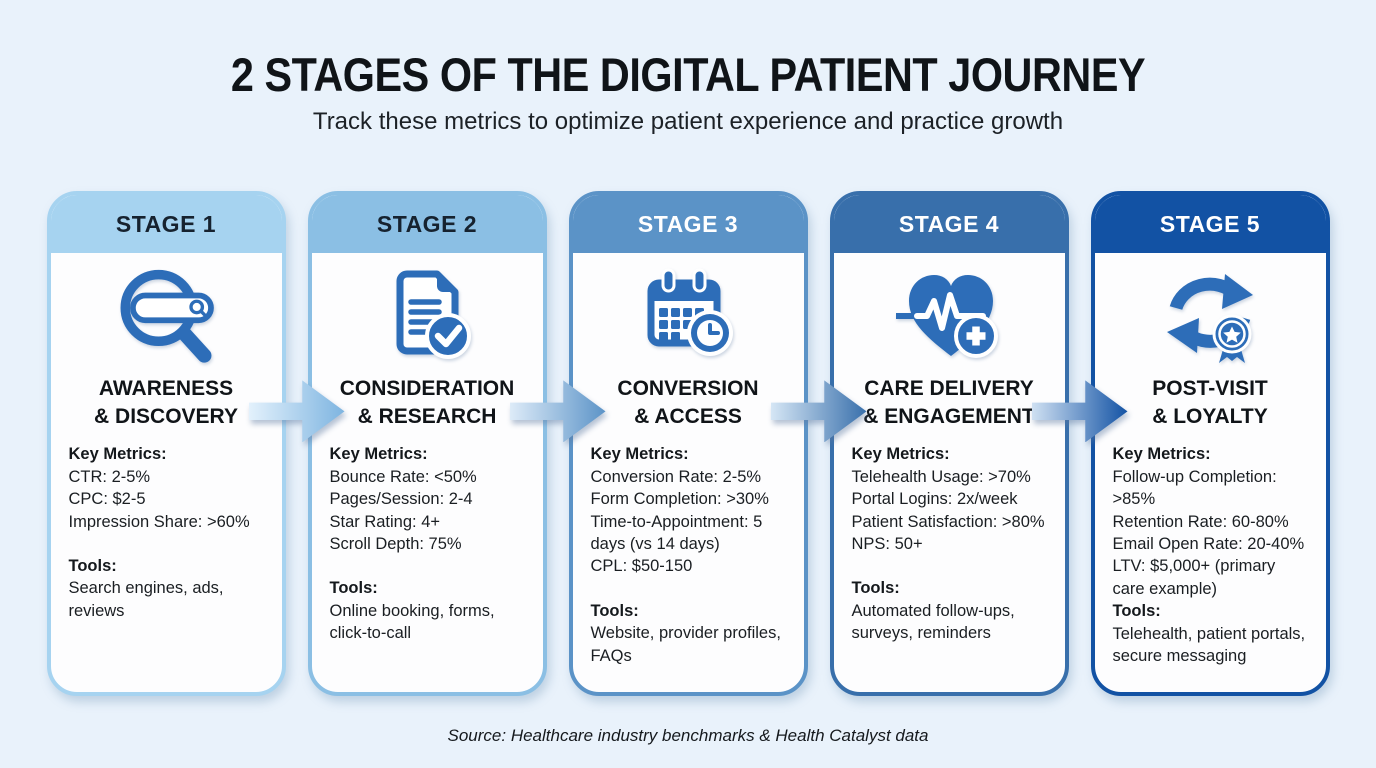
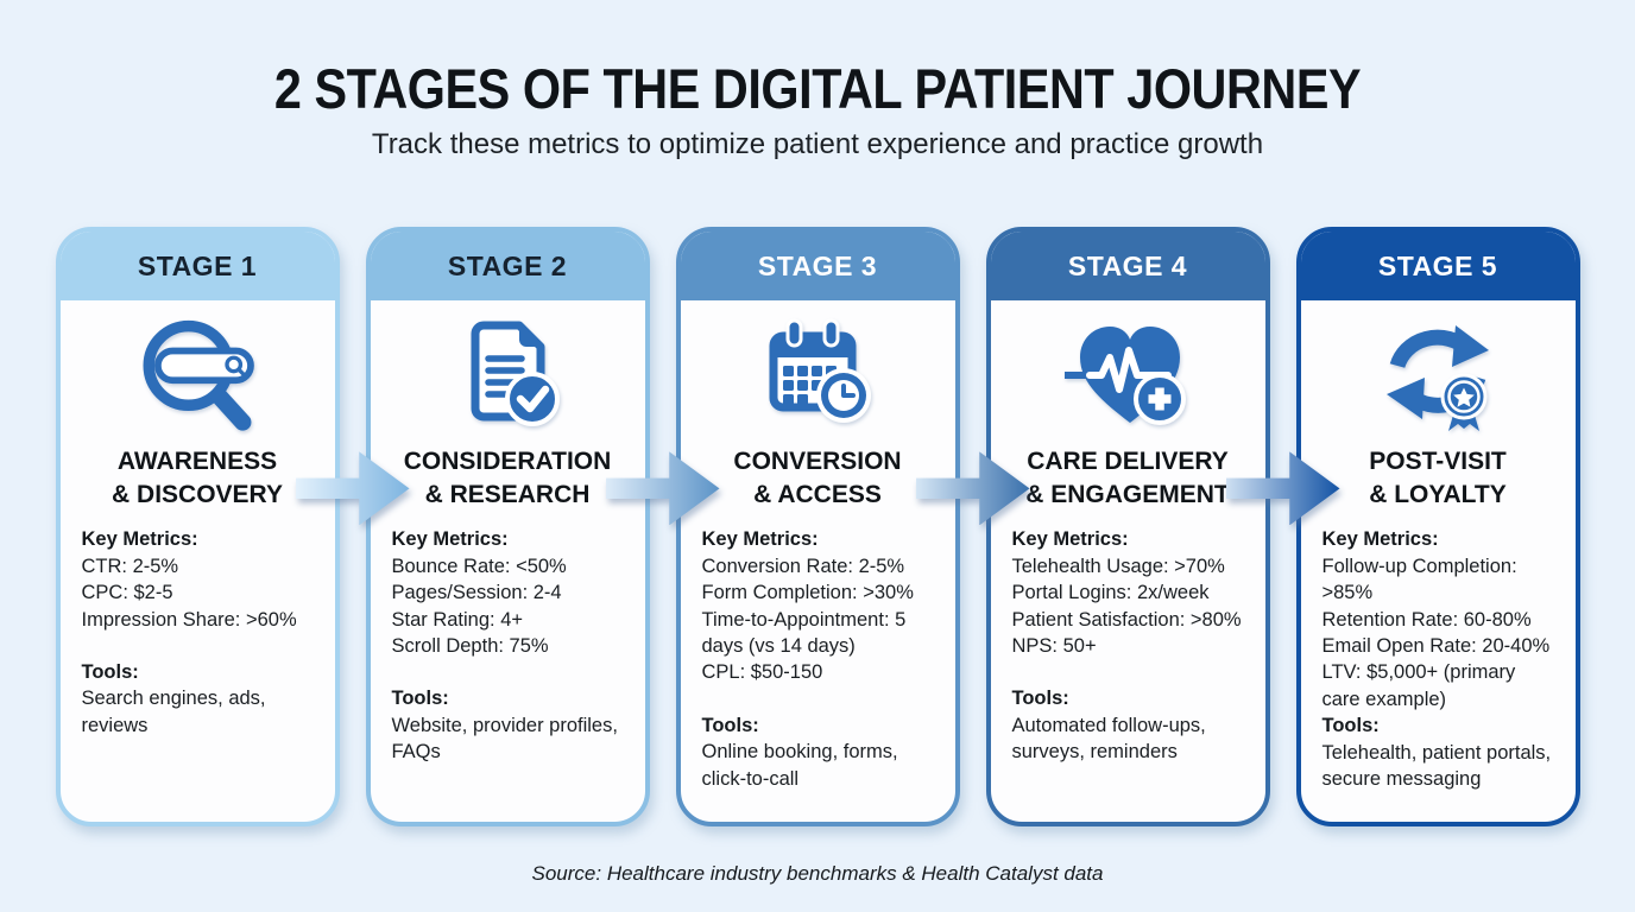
  2 STAGES OF THE DIGITAL PATIENT JOURNEY
  Track these metrics to optimize patient experience and practice growth
  STAGE 1
  AWARENESS
  & DISCOVERY
  Key Metrics:
  CTR: 2-5%
  CPC: $2-5
  Impression Share: >60%
  Tools:
  Search engines, ads, reviews
  STAGE 2
  CONSIDERATION
  & RESEARCH
  Key Metrics:
  Bounce Rate: <50%
  Pages/Session: 2-4
  Star Rating: 4+
  Scroll Depth: 75%
  Tools:
- Online booking, forms, click-to-call
+ Website, provider profiles, FAQs
  STAGE 3
  CONVERSION
  & ACCESS
  Key Metrics:
  Conversion Rate: 2-5%
  Form Completion: >30%
  Time-to-Appointment: 5 days (vs 14 days)
  CPL: $50-150
  Tools:
- Website, provider profiles, FAQs
+ Online booking, forms, click-to-call
  STAGE 4
  CARE DELIVERY
  & ENGAGEMENT
  Key Metrics:
  Telehealth Usage: >70%
  Portal Logins: 2x/week
  Patient Satisfaction: >80%
  NPS: 50+
  Tools:
  Automated follow-ups, surveys, reminders
  STAGE 5
  POST-VISIT
  & LOYALTY
  Key Metrics:
  Follow-up Completion: >85%
  Retention Rate: 60-80%
  Email Open Rate: 20-40%
  LTV: $5,000+ (primary care example)
  Tools:
  Telehealth, patient portals, secure messaging
  Source: Healthcare industry benchmarks & Health Catalyst data
